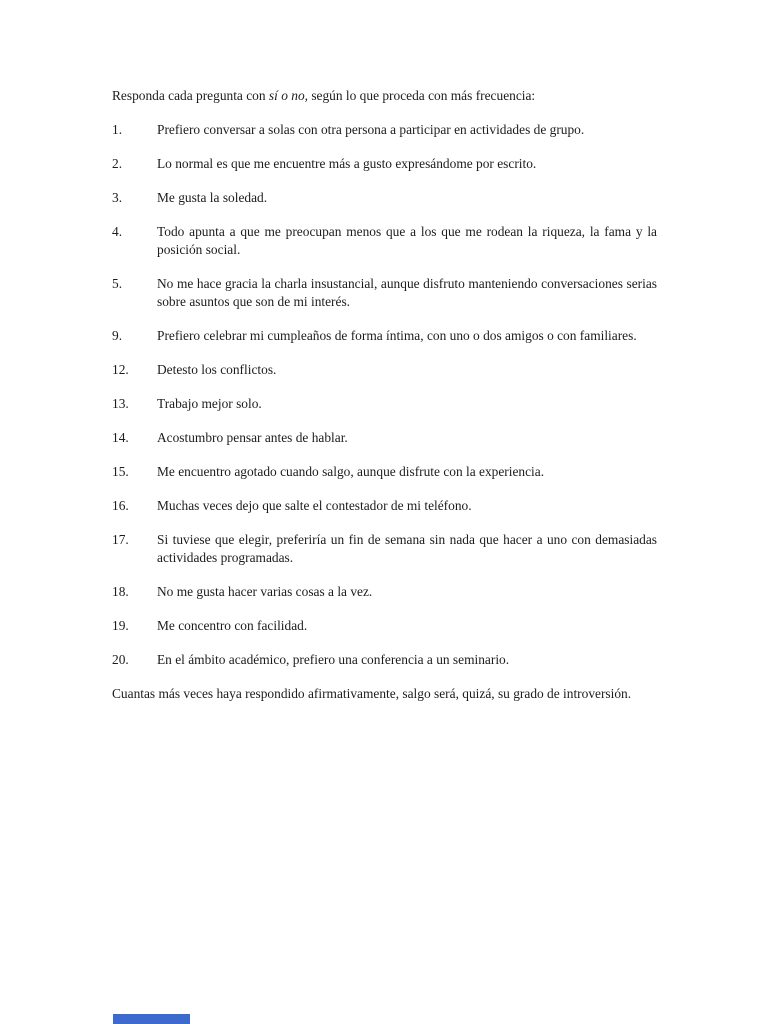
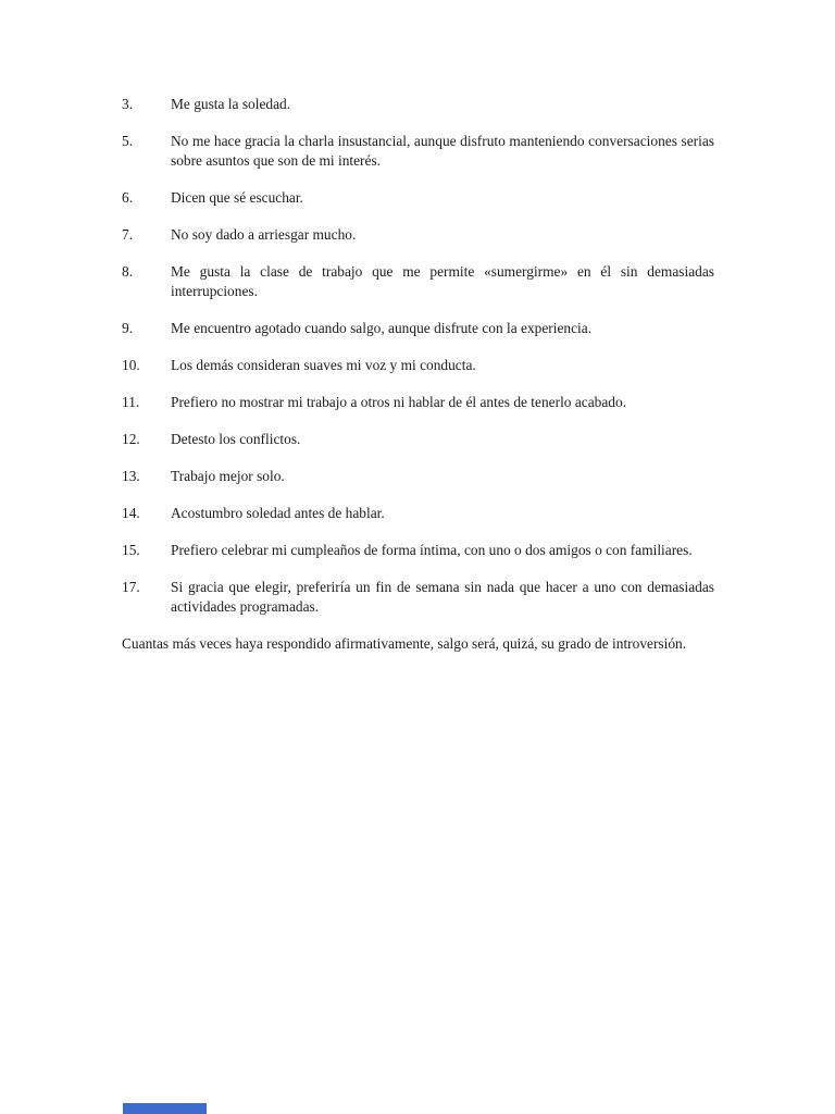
- Responda cada pregunta con sí o no, según lo que proceda con más frecuencia:
- 1.
- Prefiero conversar a solas con otra persona a participar en actividades de grupo.
- 2.
- Lo normal es que me encuentre más a gusto expresándome por escrito.
  3.
  Me gusta la soledad.
- 4.
- Todo apunta a que me preocupan menos que a los que me rodean la riqueza, la fama y la posición social.
  5.
  No me hace gracia la charla insustancial, aunque disfruto manteniendo conversaciones serias sobre asuntos que son de mi interés.
+ 6.
+ Dicen que sé escuchar.
+ 7.
+ No soy dado a arriesgar mucho.
+ 8.
+ Me gusta la clase de trabajo que me permite «sumergirme» en él sin demasiadas interrupciones.
  9.
- Prefiero celebrar mi cumpleaños de forma íntima, con uno o dos amigos o con familiares.
+ Me encuentro agotado cuando salgo, aunque disfrute con la experiencia.
+ 10.
+ Los demás consideran suaves mi voz y mi conducta.
+ 11.
+ Prefiero no mostrar mi trabajo a otros ni hablar de él antes de tenerlo acabado.
  12.
  Detesto los conflictos.
  13.
  Trabajo mejor solo.
  14.
- Acostumbro pensar antes de hablar.
+ Acostumbro soledad antes de hablar.
  15.
- Me encuentro agotado cuando salgo, aunque disfrute con la experiencia.
+ Prefiero celebrar mi cumpleaños de forma íntima, con uno o dos amigos o con familiares.
- 16.
- Muchas veces dejo que salte el contestador de mi teléfono.
  17.
- Si tuviese que elegir, preferiría un fin de semana sin nada que hacer a uno con demasiadas actividades programadas.
+ Si gracia que elegir, preferiría un fin de semana sin nada que hacer a uno con demasiadas actividades programadas.
- 18.
- No me gusta hacer varias cosas a la vez.
- 19.
- Me concentro con facilidad.
- 20.
- En el ámbito académico, prefiero una conferencia a un seminario.
  Cuantas más veces haya respondido afirmativamente, salgo será, quizá, su grado de introversión.
